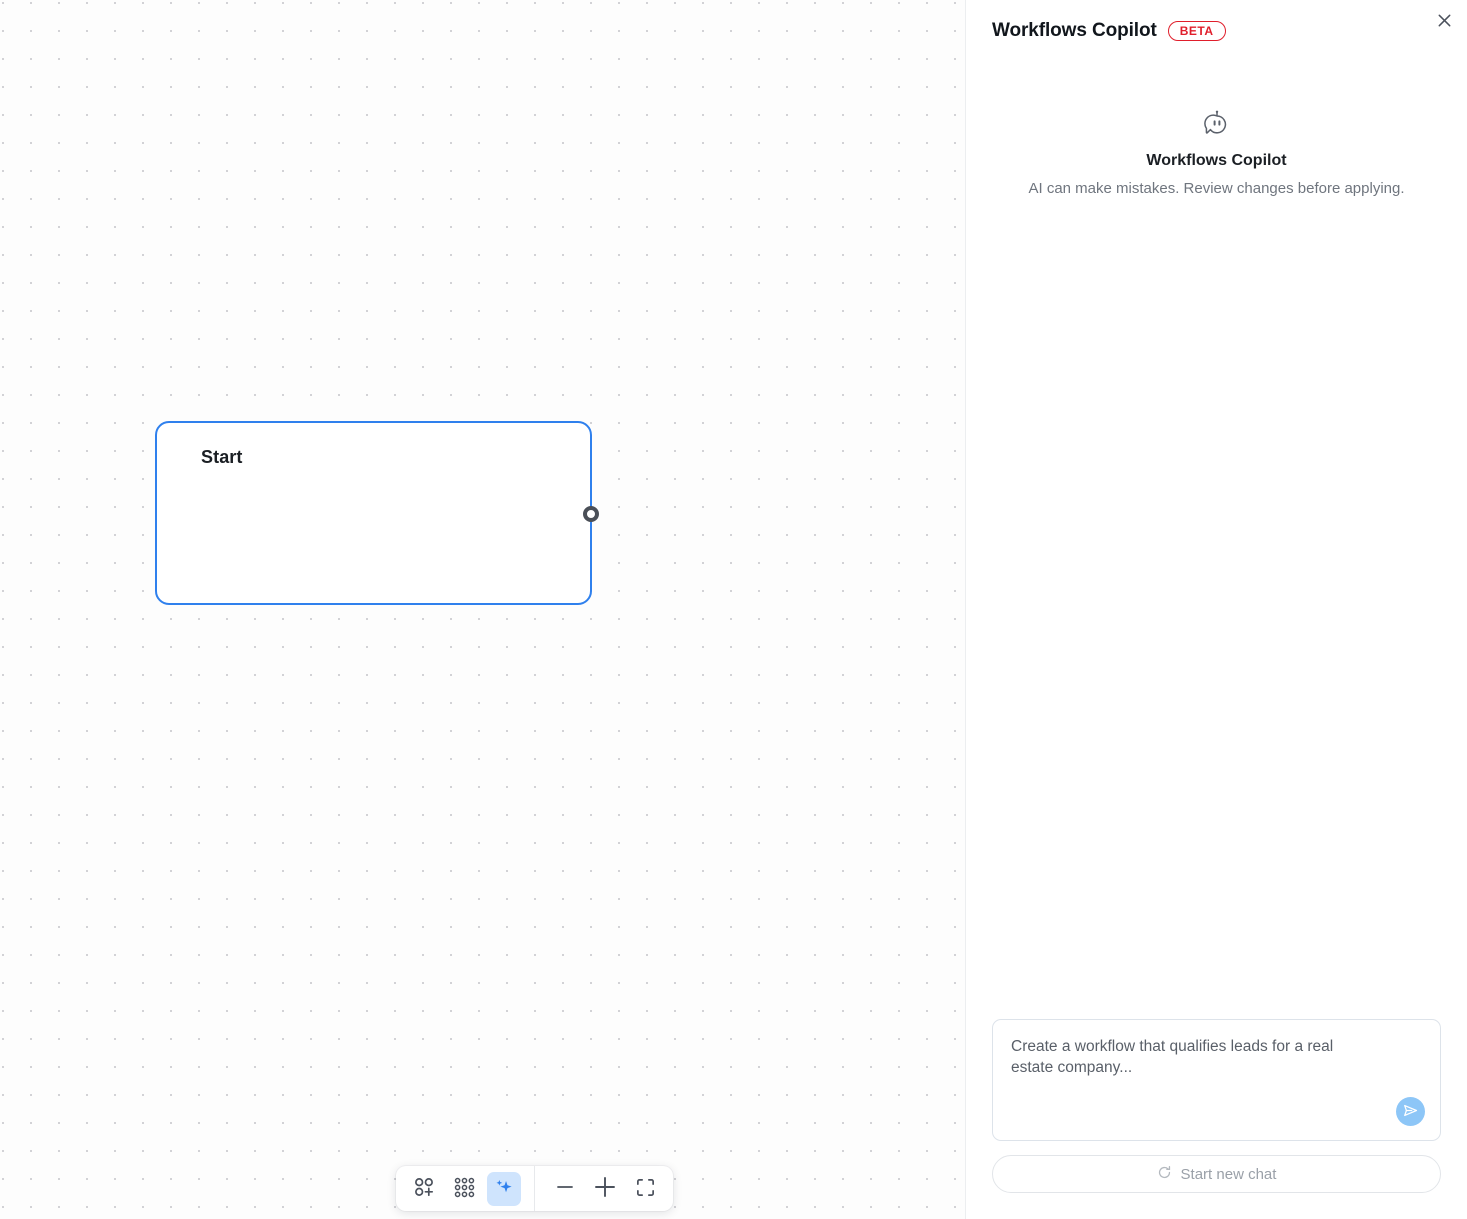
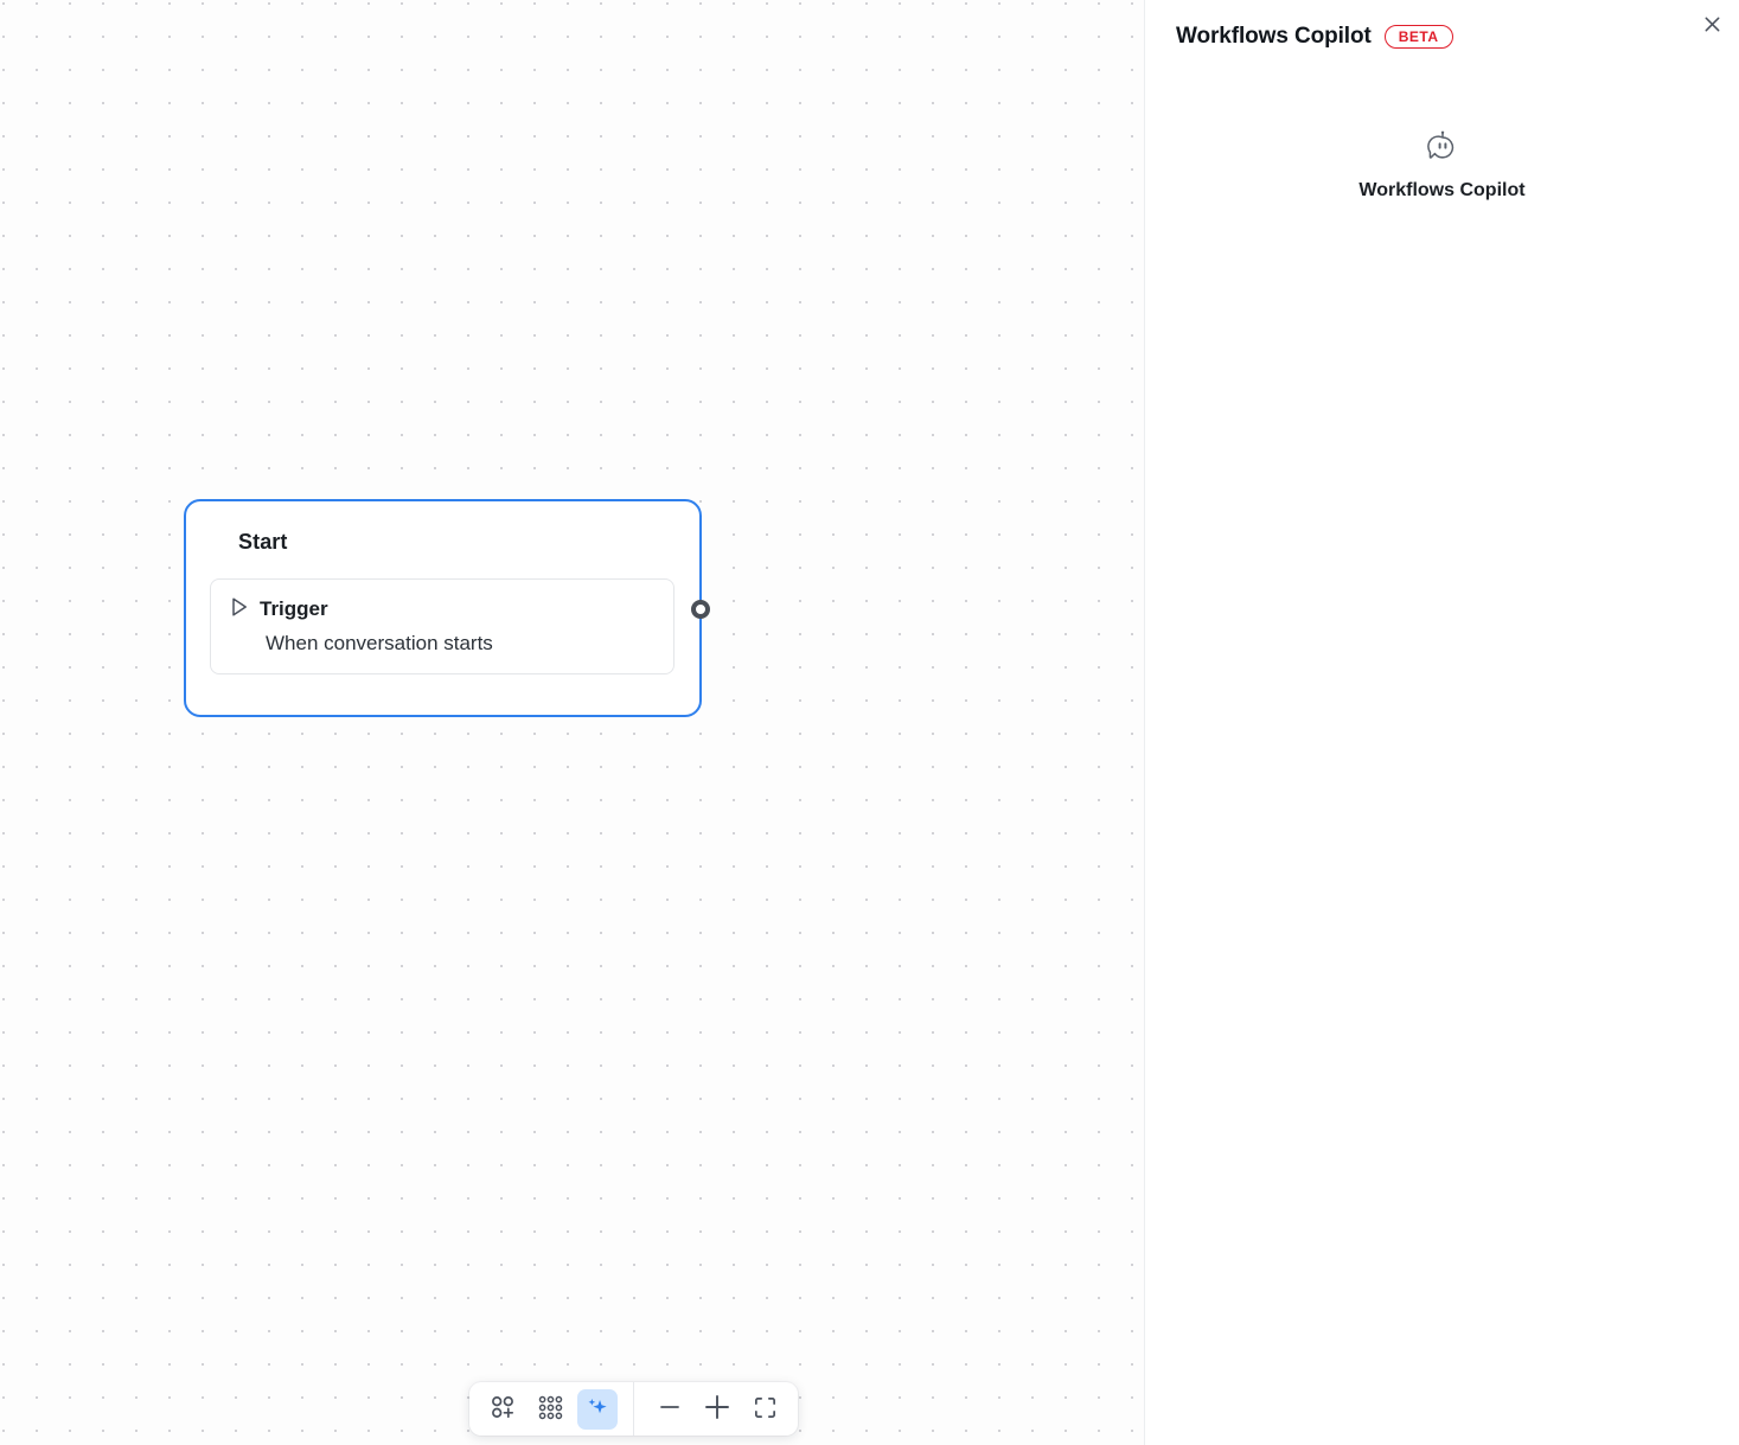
  Start
+ Trigger
+ When conversation starts
  Workflows Copilot
  BETA
  Workflows Copilot
- AI can make mistakes. Review changes before applying.
- Create a workflow that qualifies leads for a real estate company...
- Start new chat
